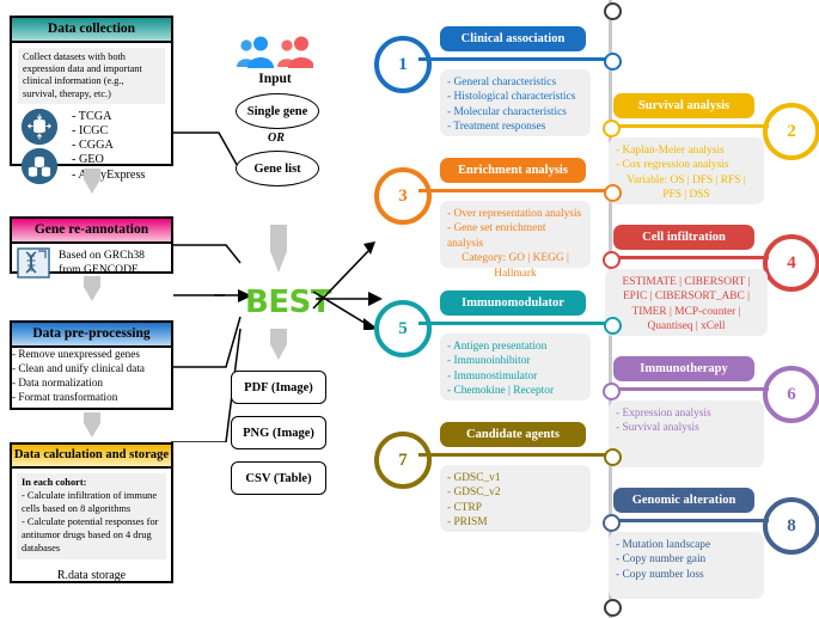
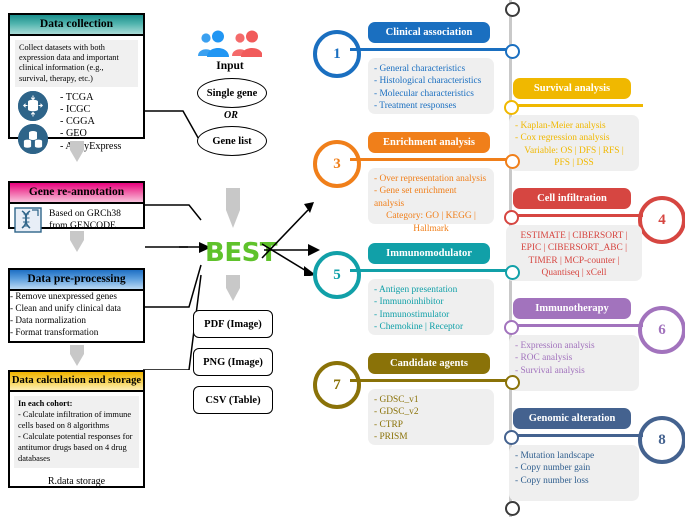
  Data collection
  Collect datasets with both expression data and important clinical information (e.g., survival, therapy, etc.)
  - TCGA
  - ICGC
  - CGGA
  - GEO
  - AyExpress
  Gene re-annotation
  Based on GRCh38
  from GENCODE
  Data pre-processing
  - Remove unexpressed genes
  - Clean and unify clinical data
  - Data normalization
  - Format transformation
  Data calculation and storage
  In each cohort:
  - Calculate infiltration of immune cells based on 8 algorithms
  - Calculate potential responses for antitumor drugs based on 4 drug databases
  R.data storage
  Input
  Single gene
  OR
  Gene list
  BEST
  PDF (Image)
  PNG (Image)
  CSV (Table)
  1
  Clinical association
  - General characteristics
  - Histological characteristics
  - Molecular characteristics
  - Treatment responses
- 2
  Survival analysis
  - Kaplan-Meier analysis
  - Cox regression analysis
  Variable: OS | DFS | RFS |
  PFS | DSS
  3
  Enrichment analysis
  - Over representation analysis
  - Gene set enrichment analysis
  Category: GO | KEGG |
  Hallmark
  4
  Cell infiltration
  ESTIMATE | CIBERSORT |
  EPIC | CIBERSORT_ABC |
  TIMER | MCP-counter |
  Quantiseq | xCell
  5
  Immunomodulator
  - Antigen presentation
  - Immunoinhibitor
  - Immunostimulator
  - Chemokine | Receptor
  6
  Immunotherapy
  - Expression analysis
+ - ROC analysis
  - Survival analysis
  7
  Candidate agents
  - GDSC_v1
  - GDSC_v2
  - CTRP
  - PRISM
  8
  Genomic alteration
  - Mutation landscape
  - Copy number gain
  - Copy number loss
